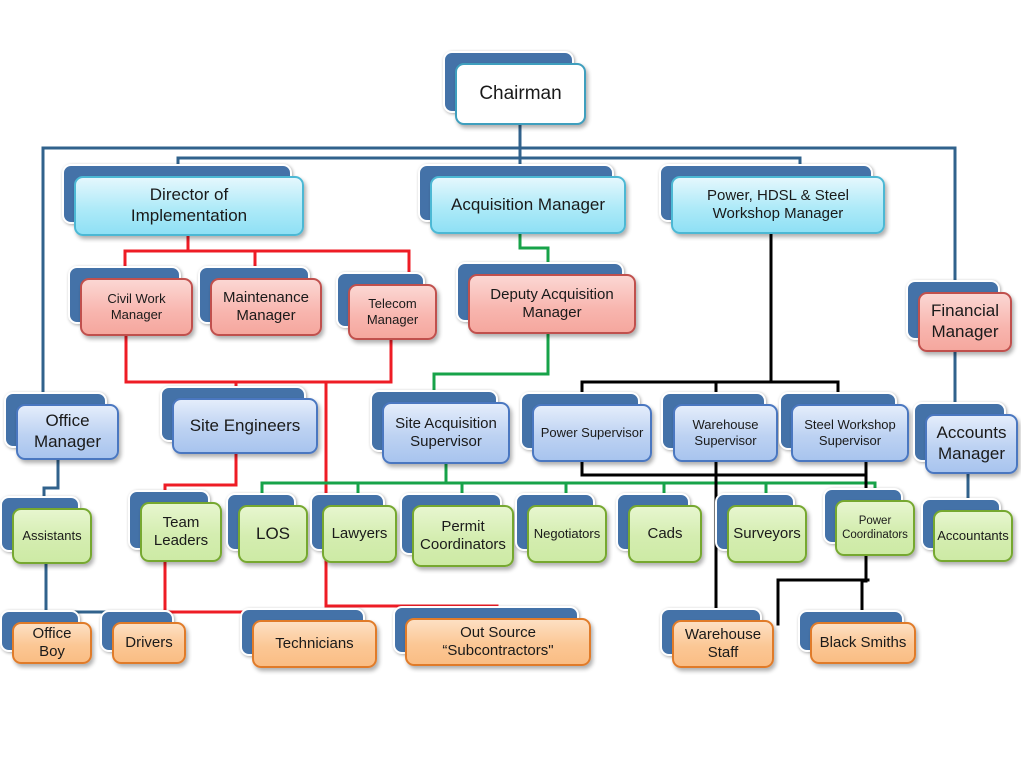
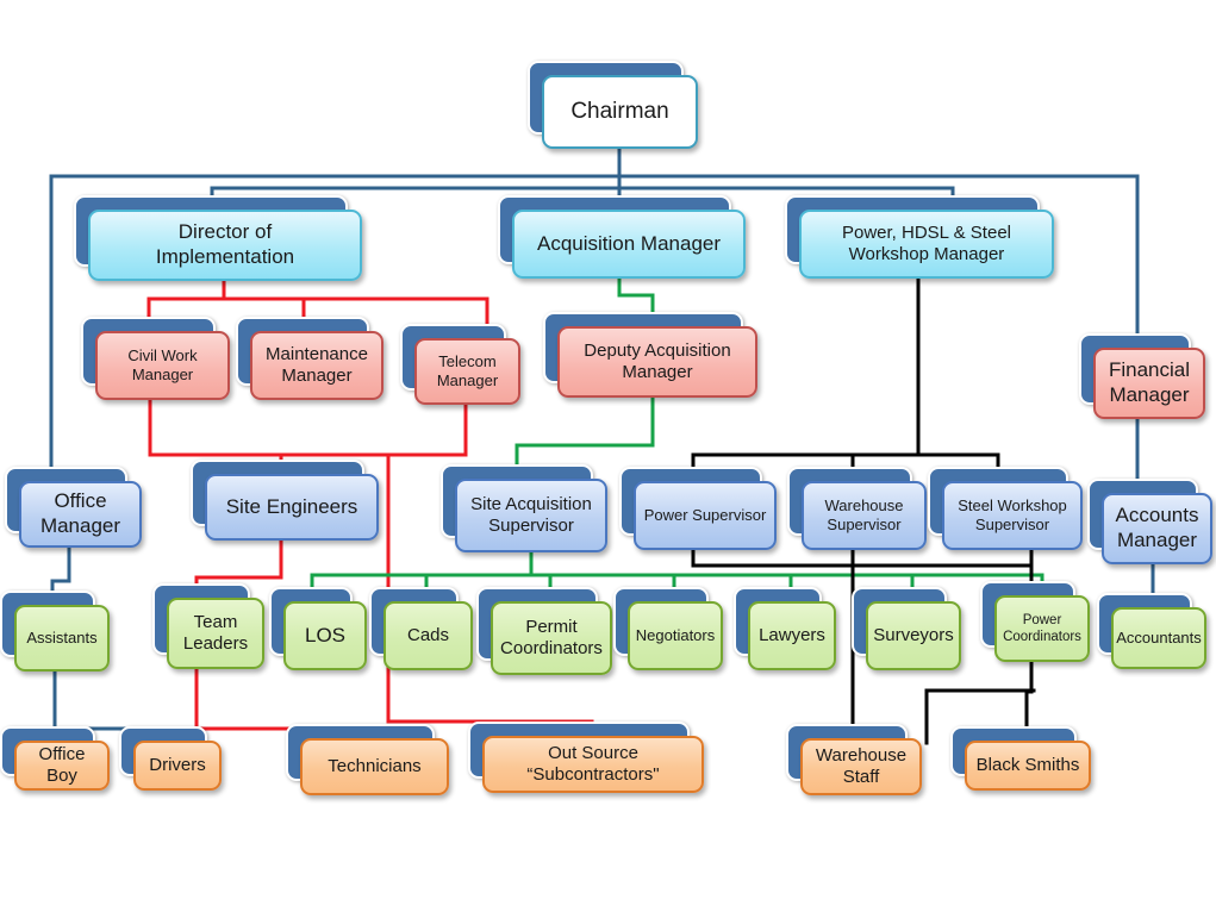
  Chairman
  Director of
  Implementation
  Acquisition Manager
  Power, HDSL & Steel
  Workshop Manager
  Civil Work
  Manager
  Maintenance
  Manager
  Telecom
  Manager
  Deputy Acquisition
  Manager
  Financial
  Manager
  Office
  Manager
  Site Engineers
  Site Acquisition
  Supervisor
  Power Supervisor
  Warehouse
  Supervisor
  Steel Workshop
  Supervisor
  Accounts
  Manager
  Assistants
  Team
  Leaders
  LOS
- Lawyers
+ Cads
  Permit
  Coordinators
  Negotiators
- Cads
+ Lawyers
  Surveyors
  Power
  Coordinators
  Accountants
  Office Boy
  Drivers
  Technicians
  Out Source
  “Subcontractors"
  Warehouse
  Staff
  Black Smiths
